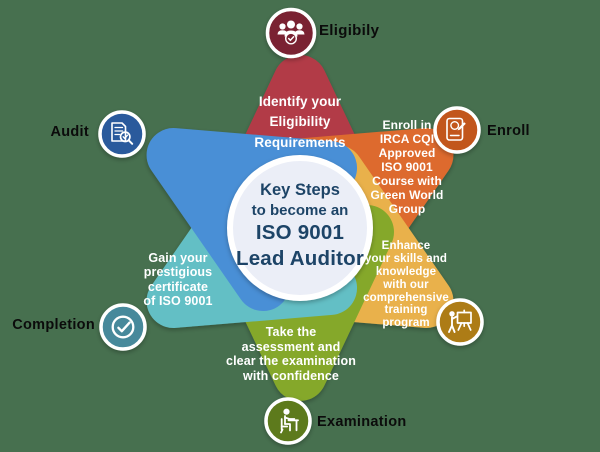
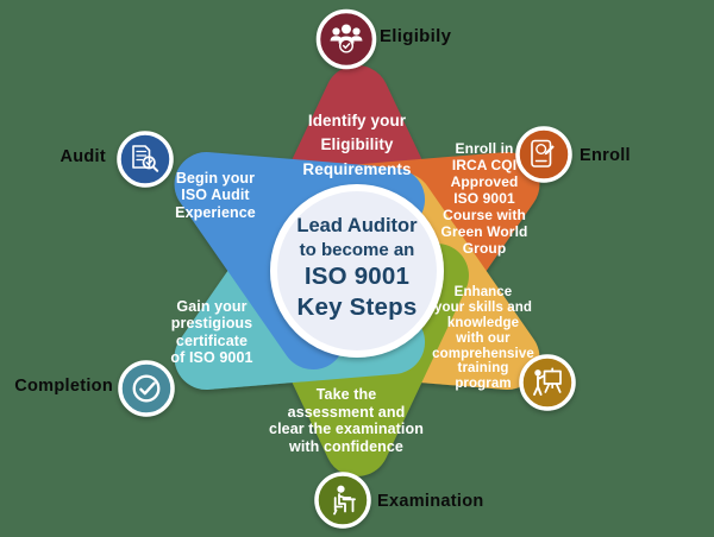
  Identify your
  Eligibility
  Requirements
  Enroll in
  IRCA CQI
  Approved
  ISO 9001
  Course with
  Green World
  Group
  Enhance
  your skills and
  knowledge
  with our
  comprehensive
  training
  program
  Take the
  assessment and
  clear the examination
  with confidence
  Gain your
  prestigious
  certificate
  of ISO 9001
+ Begin your
+ ISO Audit
+ Experience
- Key Steps
+ Lead Auditor
  to become an
  ISO 9001
- Lead Auditor
+ Key Steps
  Eligibily
  Enroll
  Examination
  Completion
  Audit
